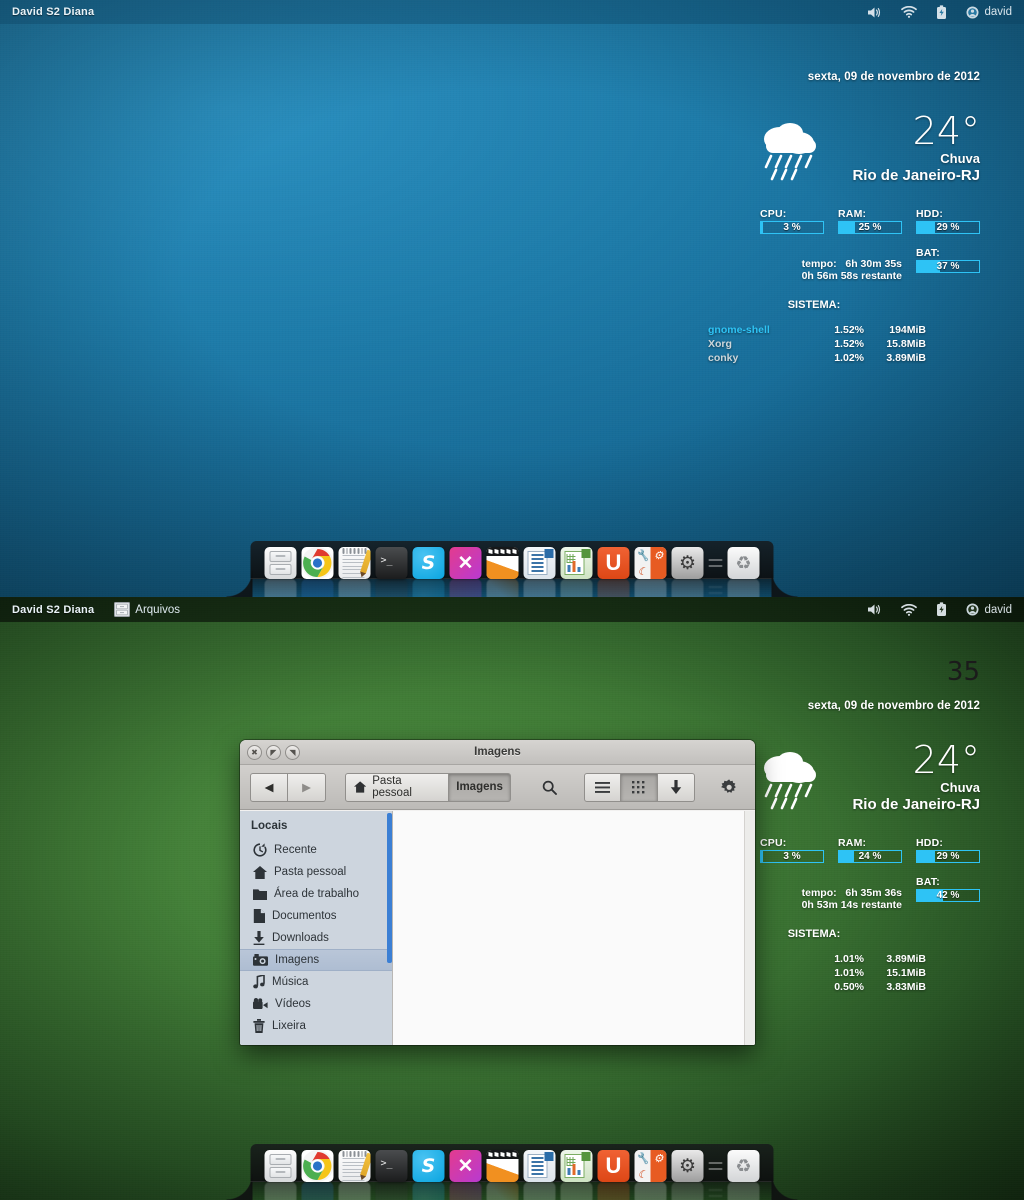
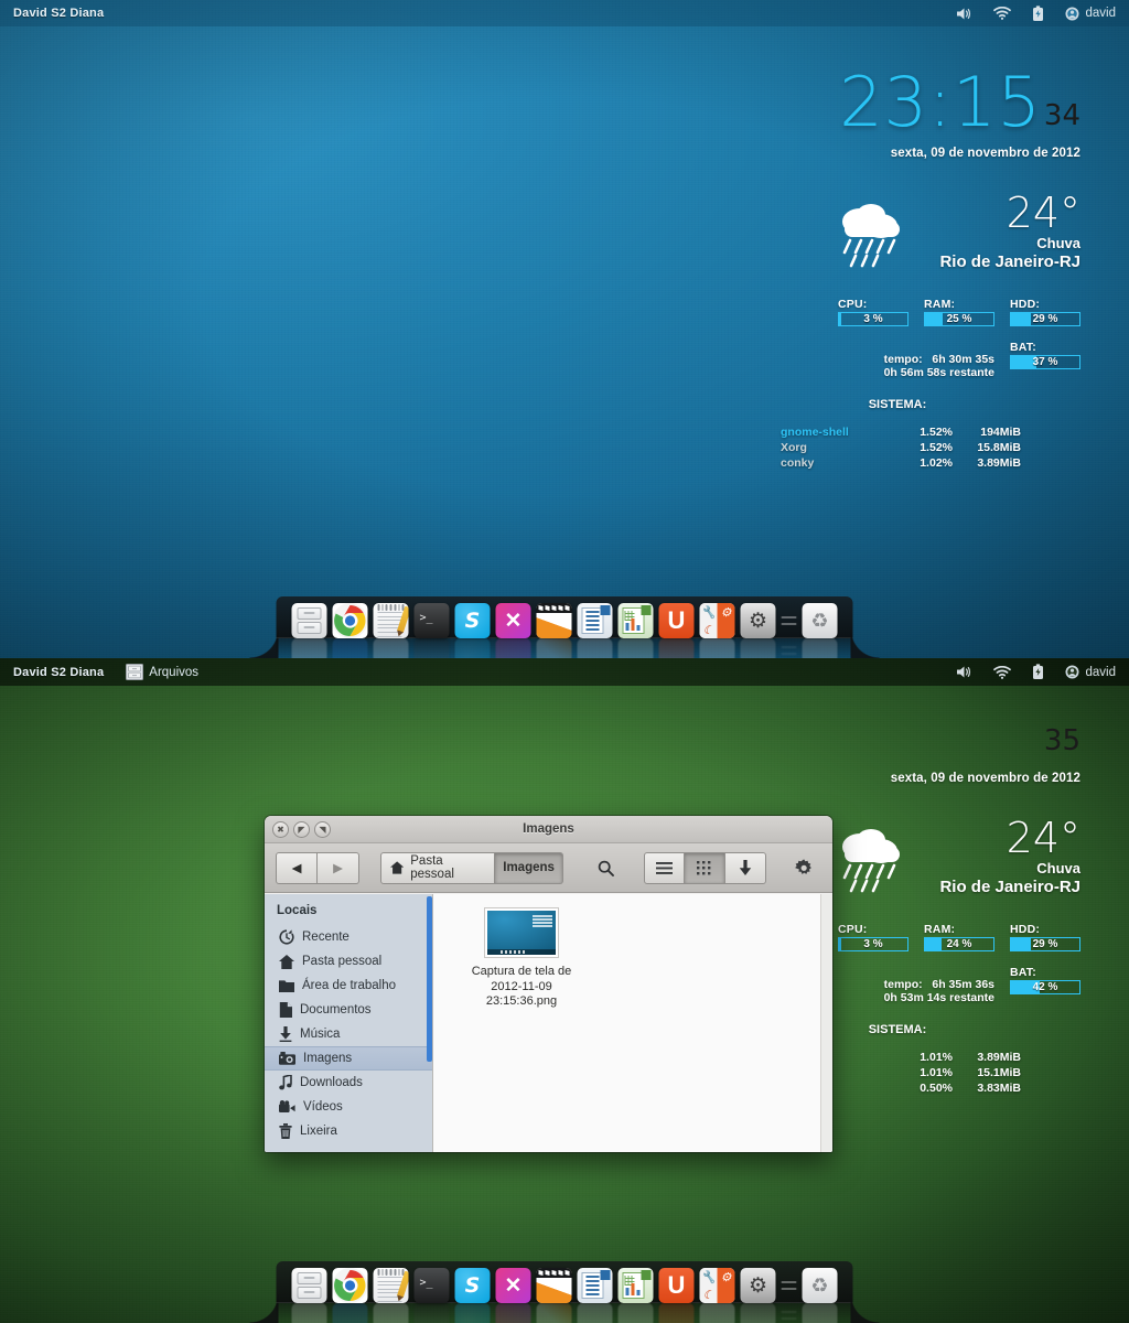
  David S2 Diana
  david
+ 23:15
+ 34
  sexta, 09 de novembro de 2012
  24°
  Chuva
  Rio de Janeiro-RJ
  CPU:
  3 %
  RAM:
  25 %
  HDD:
  29 %
  tempo: 6h 30m 35s
  0h 56m 58s restante
  BAT:
  37 %
  SISTEMA:
  gnome-shell
  1.52%
  194MiB
  Xorg
  1.52%
  15.8MiB
  conky
  1.02%
  3.89MiB
  >_
  S
  ✕
  U
  🔧
  ⚙
  ☾
  ⚙
  ♻
  David S2 Diana
  Arquivos
  david
  35
  sexta, 09 de novembro de 2012
  24°
  Chuva
  Rio de Janeiro-RJ
  CPU:
  3 %
  RAM:
  24 %
  HDD:
  29 %
  tempo: 6h 35m 36s
  0h 53m 14s restante
  BAT:
  42 %
  SISTEMA:
  1.01%
  3.89MiB
  1.01%
  15.1MiB
  0.50%
  3.83MiB
  ✖
  ◤
  ◥
  Imagens
  ◀
  ▶
  Pasta pessoal
  Imagens
  Locais
  Recente
  Pasta pessoal
  Área de trabalho
  Documentos
- Downloads
+ Música
  Imagens
- Música
+ Downloads
  Vídeos
  Lixeira
+ Captura de tela de 2012-11-09 23:15:36.png
  >_
  S
  ✕
  U
  🔧
  ⚙
  ☾
  ⚙
  ♻
